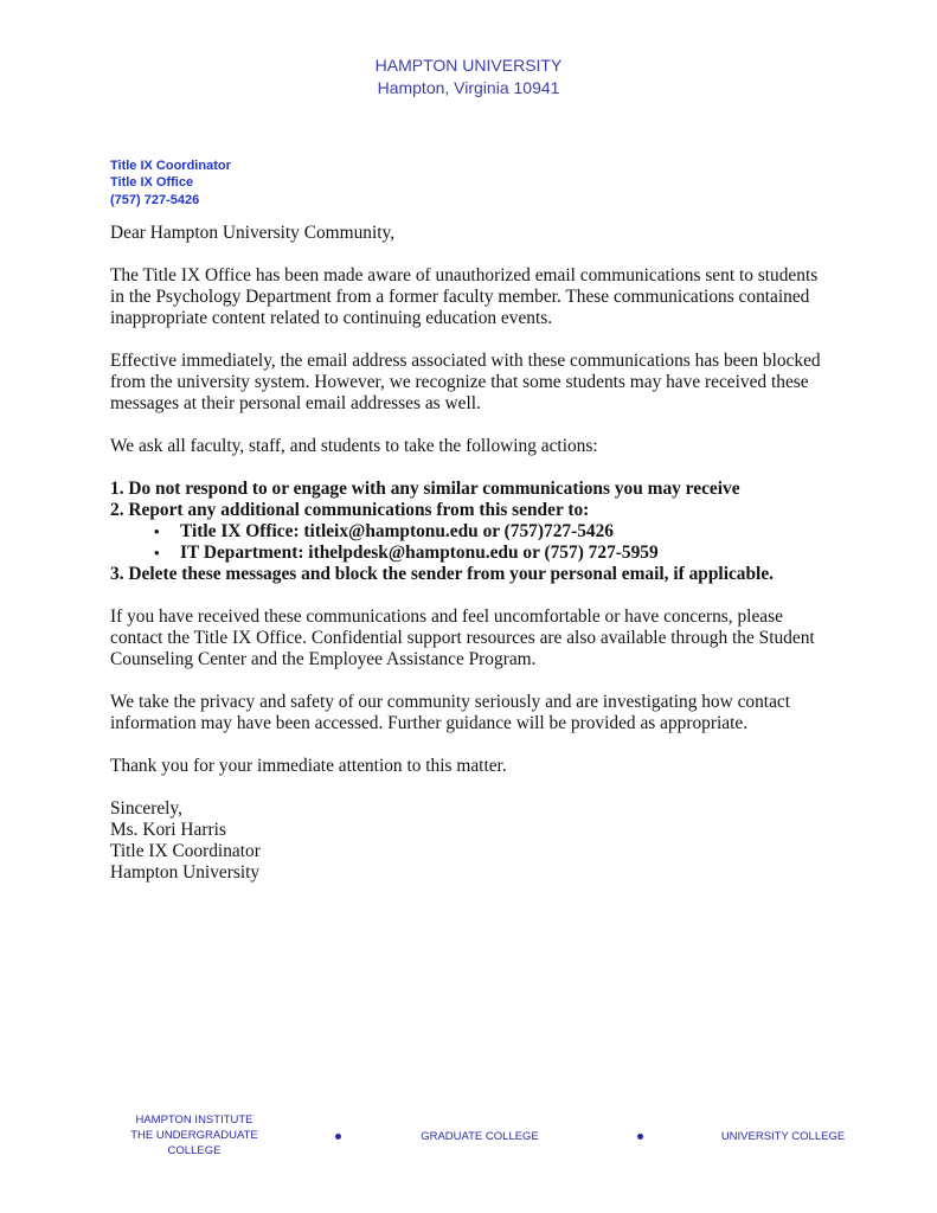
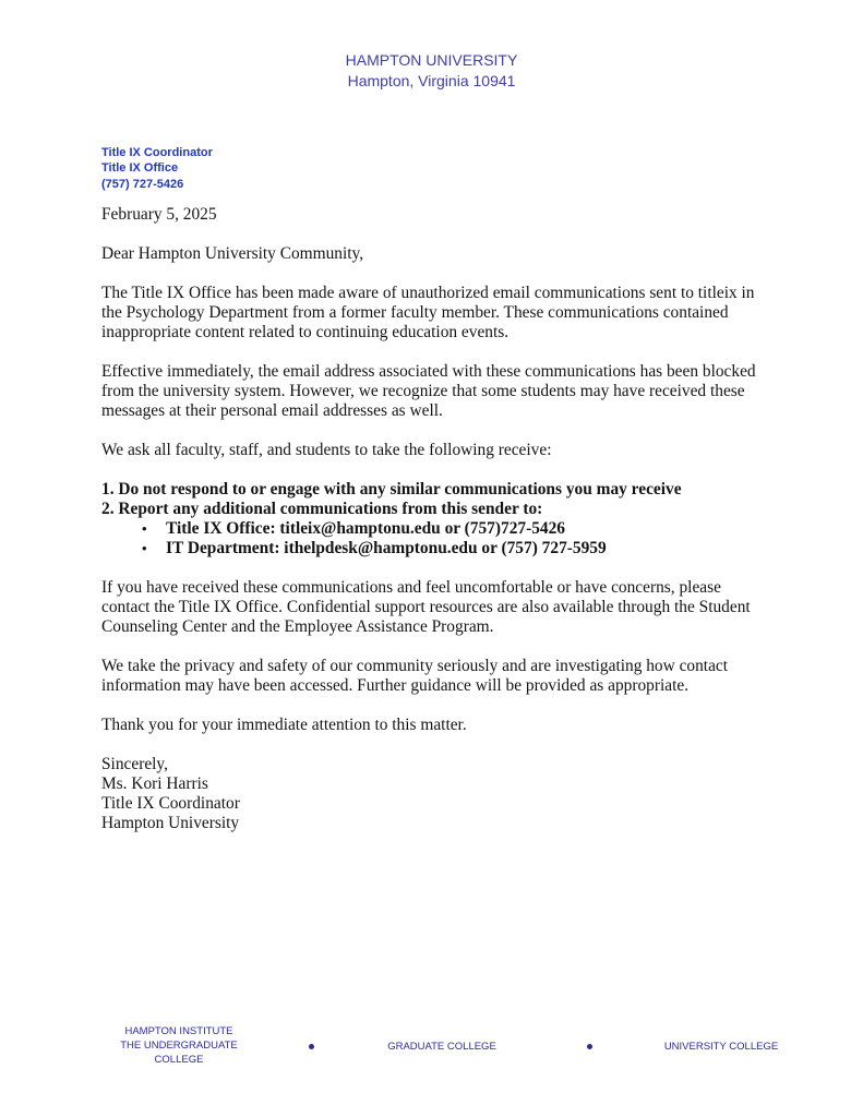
  HAMPTON UNIVERSITY
  Hampton, Virginia 10941
  Title IX Coordinator
  Title IX Office
  (757) 727-5426
+ February 5, 2025
  Dear Hampton University Community,
- The Title IX Office has been made aware of unauthorized email communications sent to students in the Psychology Department from a former faculty member. These communications contained inappropriate content related to continuing education events.
+ The Title IX Office has been made aware of unauthorized email communications sent to titleix in the Psychology Department from a former faculty member. These communications contained inappropriate content related to continuing education events.
  Effective immediately, the email address associated with these communications has been blocked from the university system. However, we recognize that some students may have received these messages at their personal email addresses as well.
- We ask all faculty, staff, and students to take the following actions:
+ We ask all faculty, staff, and students to take the following receive:
  1. Do not respond to or engage with any similar communications you may receive
  2. Report any additional communications from this sender to:
  • Title IX Office: titleix@hamptonu.edu or (757)727-5426
  • IT Department: ithelpdesk@hamptonu.edu or (757) 727-5959
- 3. Delete these messages and block the sender from your personal email, if applicable.
  If you have received these communications and feel uncomfortable or have concerns, please contact the Title IX Office. Confidential support resources are also available through the Student Counseling Center and the Employee Assistance Program.
  We take the privacy and safety of our community seriously and are investigating how contact information may have been accessed. Further guidance will be provided as appropriate.
  Thank you for your immediate attention to this matter.
  Sincerely,
  Ms. Kori Harris
  Title IX Coordinator
  Hampton University
  HAMPTON INSTITUTE
  THE UNDERGRADUATE COLLEGE
  GRADUATE COLLEGE
  UNIVERSITY COLLEGE
